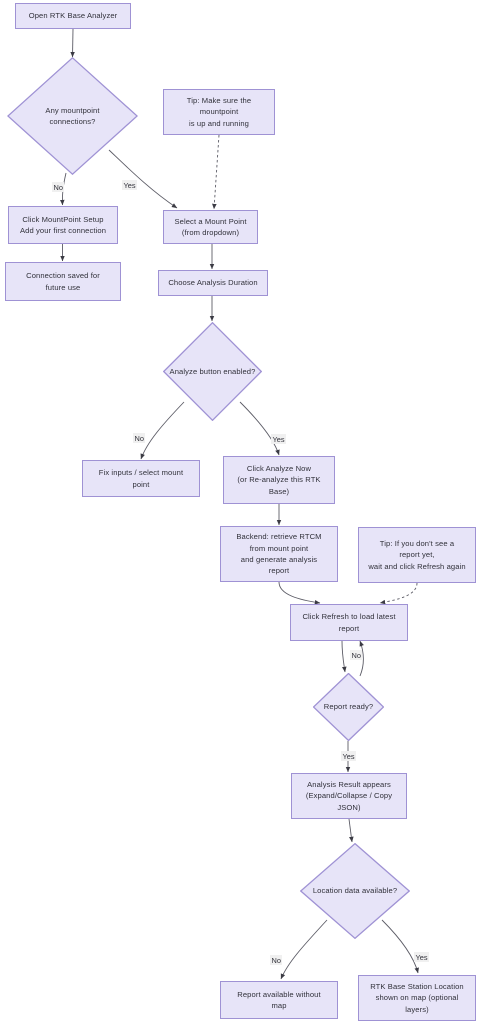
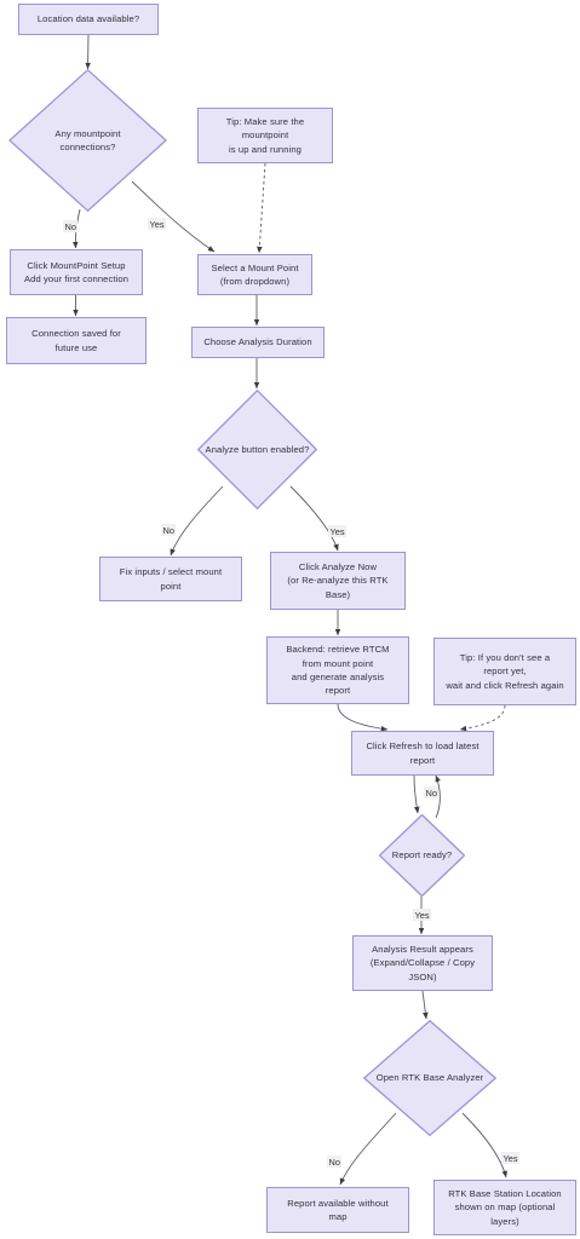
- Open RTK Base Analyzer
+ Location data available?
  Any mountpoint
  connections?
  Tip: Make sure the
  mountpoint
  is up and running
  Click MountPoint Setup
  Add your first connection
  Select a Mount Point
  (from dropdown)
  Connection saved for
  future use
  Choose Analysis Duration
  Analyze button enabled?
  Fix inputs / select mount
  point
  Click Analyze Now
  (or Re-analyze this RTK
  Base)
  Backend: retrieve RTCM
  from mount point
  and generate analysis
  report
  Tip: If you don't see a
  report yet,
  wait and click Refresh again
  Click Refresh to load latest
  report
  Report ready?
  Analysis Result appears
  (Expand/Collapse / Copy
  JSON)
- Location data available?
+ Open RTK Base Analyzer
  Report available without
  map
  RTK Base Station Location
  shown on map (optional
  layers)
  No
  Yes
  No
  Yes
  No
  Yes
  No
  Yes
